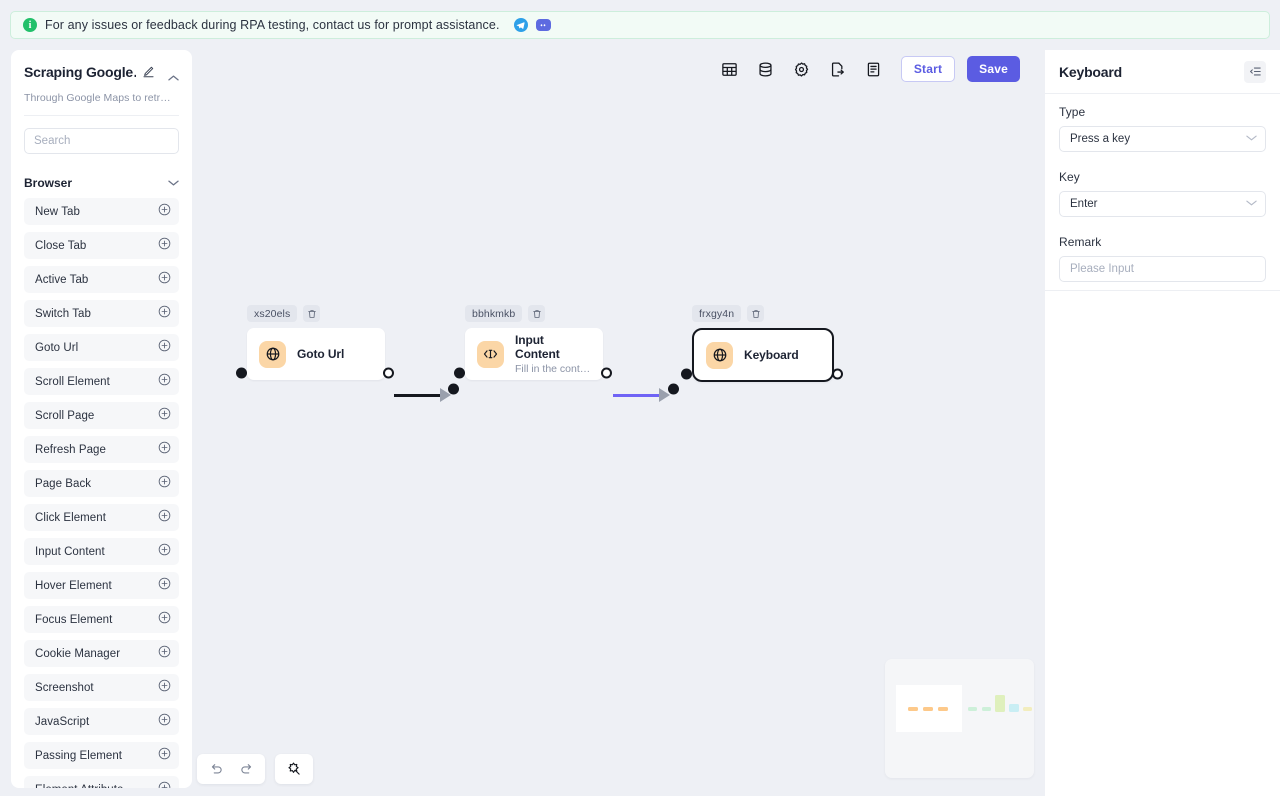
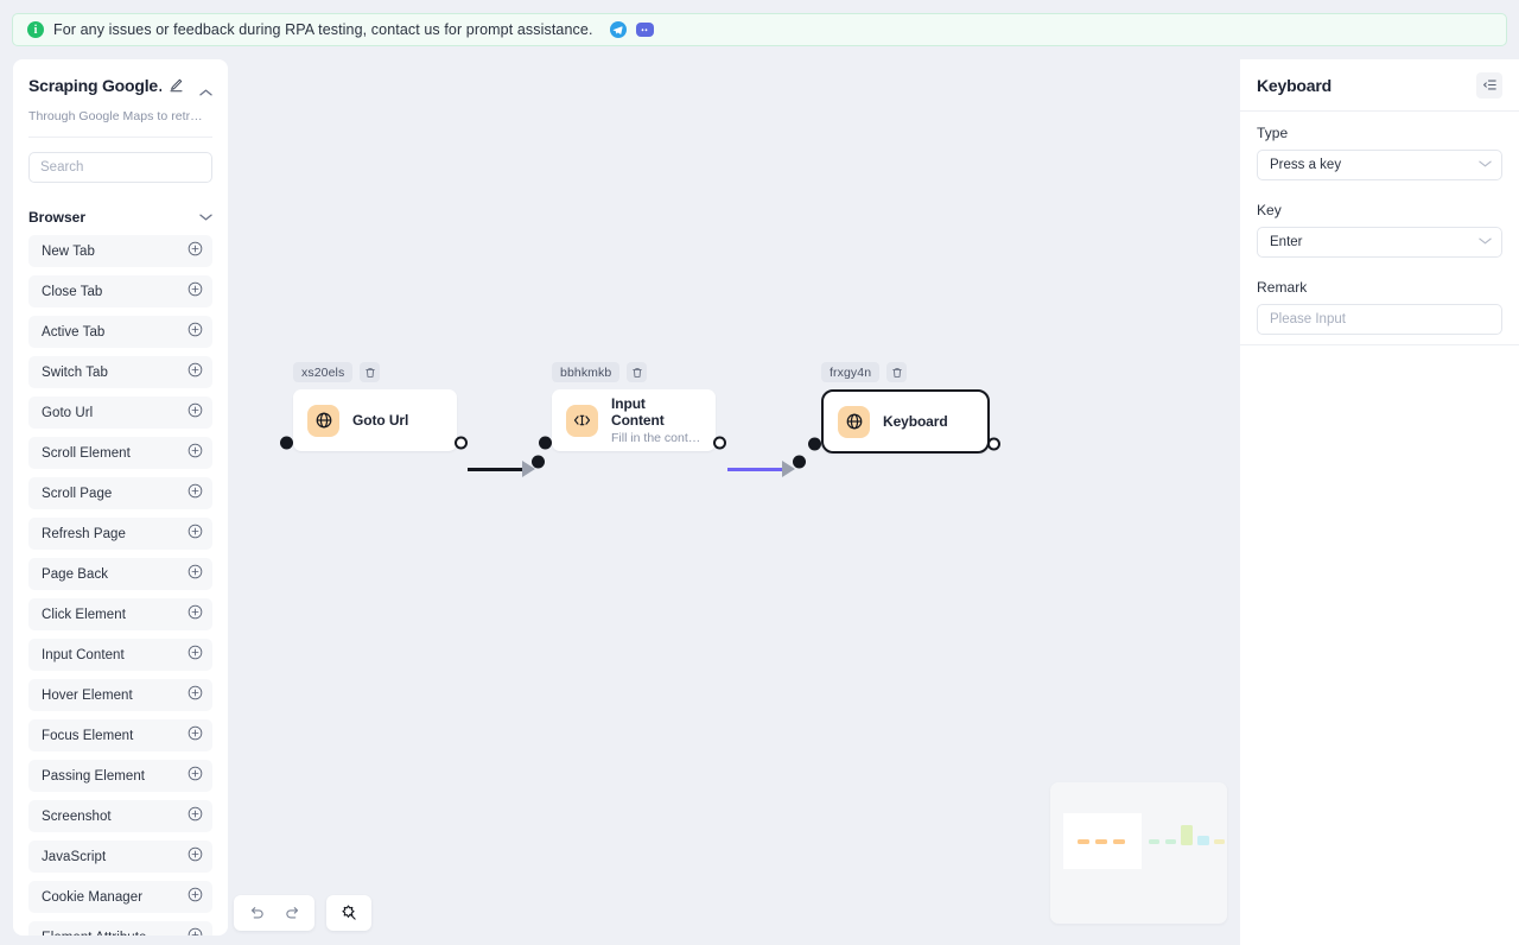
  i
  For any issues or feedback during RPA testing, contact us for prompt assistance.
  Scraping Google
  Through Google Maps to retr…
  Search
  Browser
  New Tab
  Close Tab
  Active Tab
  Switch Tab
  Goto Url
  Scroll Element
  Scroll Page
  Refresh Page
  Page Back
  Click Element
  Input Content
  Hover Element
  Focus Element
- Cookie Manager
+ Passing Element
  Screenshot
  JavaScript
- Passing Element
+ Cookie Manager
- Start
- Save
  xs20els
  Goto Url
  bbhkmkb
  Input Content
  Fill in the cont…
  frxgy4n
  Keyboard
  Keyboard
  Type
  Press a key
  Key
  Enter
  Remark
  Please Input
